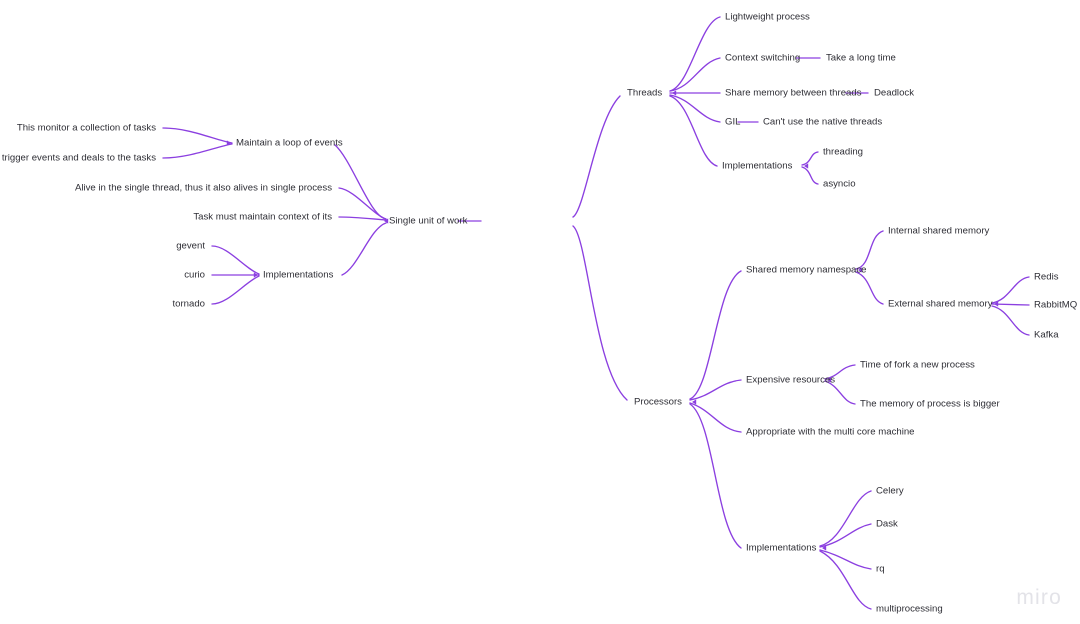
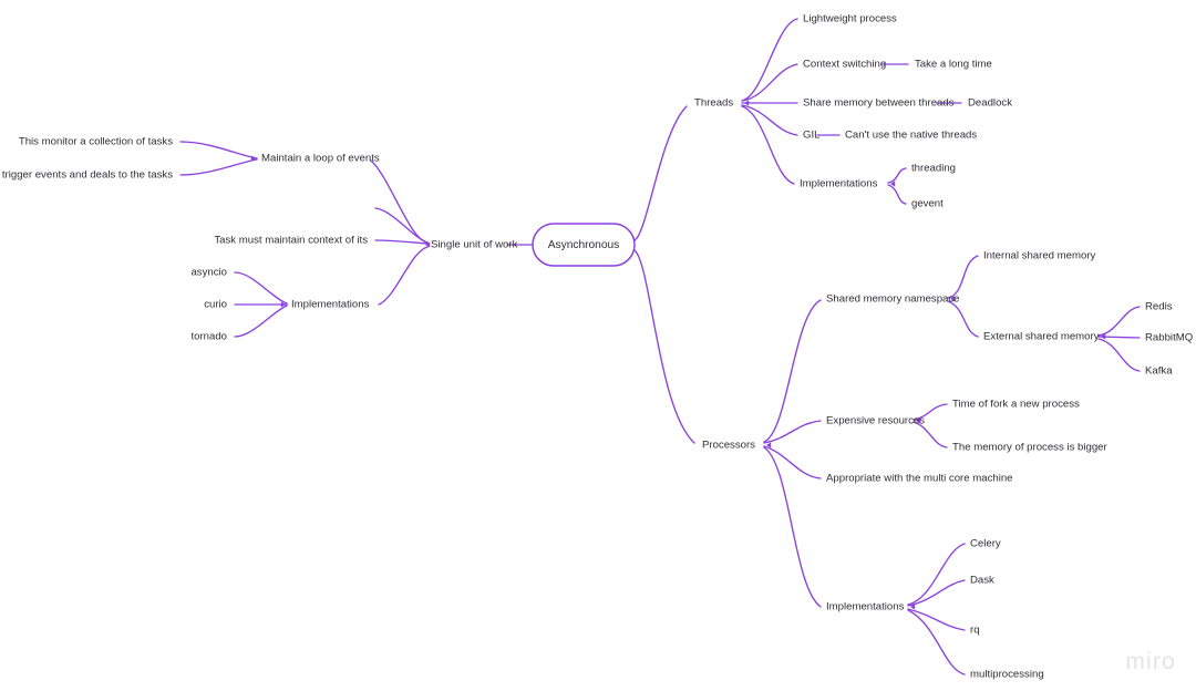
+ Asynchronous
  Single unit of work
  Maintain a loop of events
  This monitor a collection of tasks
  trigger events and deals to the tasks
- Alive in the single thread, thus it also alives in single process
  Task must maintain context of its
  Implementations
- gevent
+ asyncio
  curio
  tornado
  Threads
  Lightweight process
  Context switching
  Take a long time
  Share memory between threads
  Deadlock
  GIL
  Can't use the native threads
  Implementations
  threading
- asyncio
+ gevent
  Processors
  Shared memory namespace
  Internal shared memory
  External shared memory
  Redis
  RabbitMQ
  Kafka
  Expensive resources
  Time of fork a new process
  The memory of process is bigger
  Appropriate with the multi core machine
  Implementations
  Celery
  Dask
  rq
  multiprocessing
  miro
